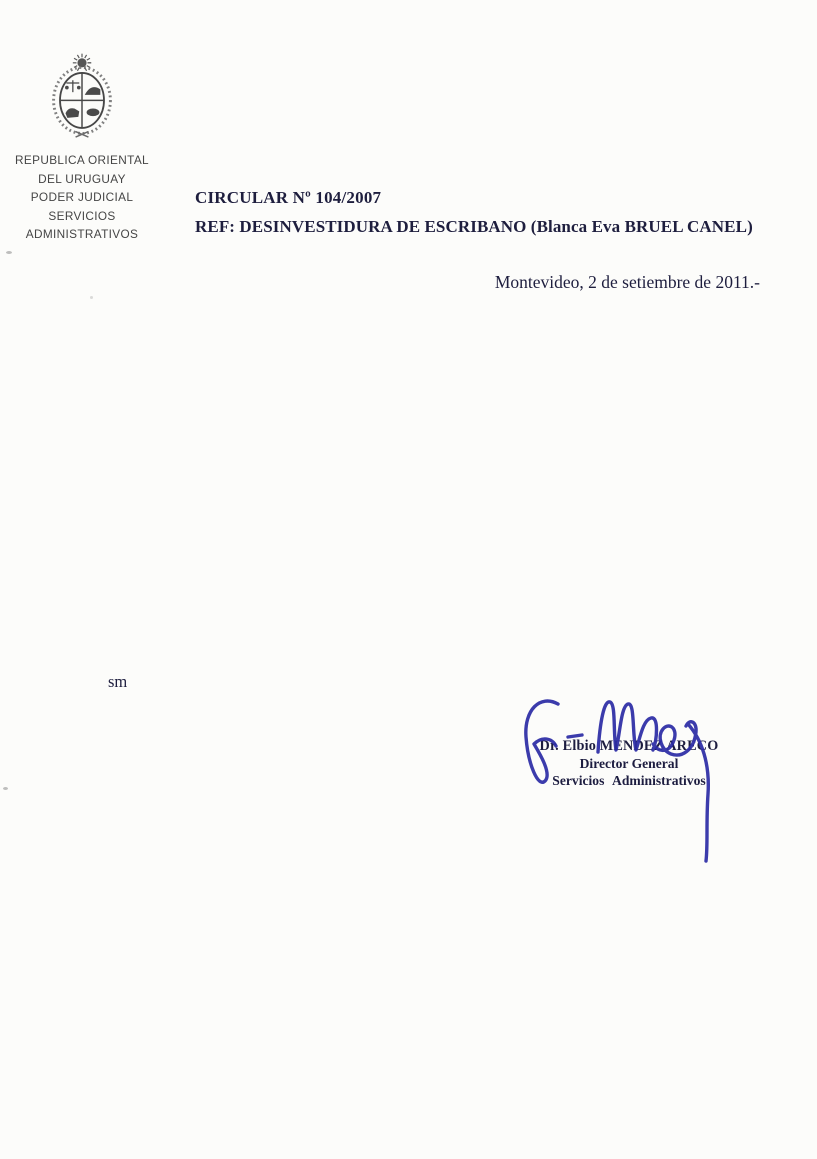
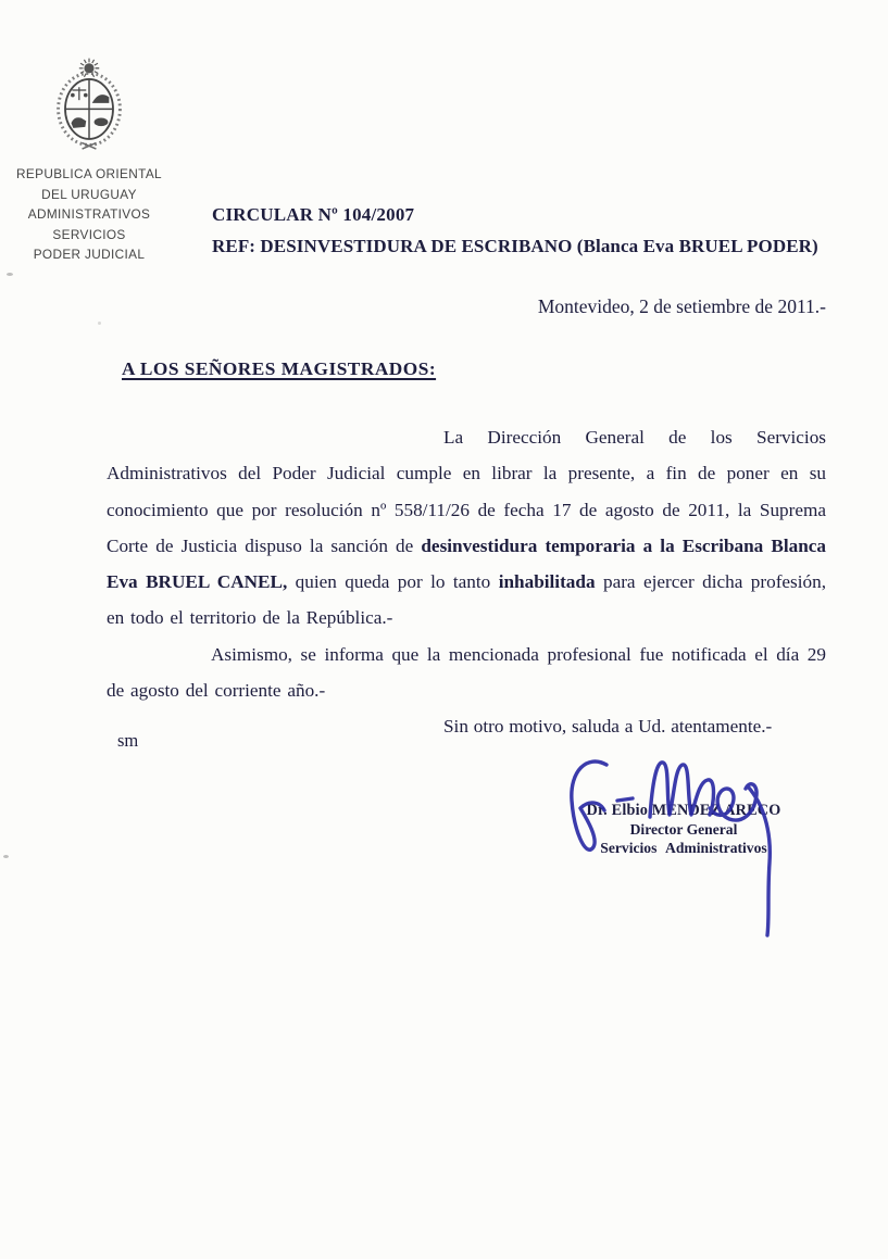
  REPUBLICA ORIENTAL
  DEL URUGUAY
- PODER JUDICIAL
+ ADMINISTRATIVOS
  SERVICIOS
- ADMINISTRATIVOS
+ PODER JUDICIAL
  CIRCULAR Nº 104/2007
- REF: DESINVESTIDURA DE ESCRIBANO (Blanca Eva BRUEL CANEL)
+ REF: DESINVESTIDURA DE ESCRIBANO (Blanca Eva BRUEL PODER)
  Montevideo, 2 de setiembre de 2011.-
+ A LOS SEÑORES MAGISTRADOS:
+ La Dirección General de los Servicios Administrativos del Poder Judicial cumple en librar la presente, a fin de poner en su conocimiento que por resolución nº 558/11/26 de fecha 17 de agosto de 2011, la Suprema Corte de Justicia dispuso la sanción de desinvestidura temporaria a la Escribana Blanca Eva BRUEL CANEL, quien queda por lo tanto inhabilitada para ejercer dicha profesión, en todo el territorio de la República.-
+ Asimismo, se informa que la mencionada profesional fue notificada el día 29 de agosto del corriente año.-
+ Sin otro motivo, saluda a Ud. atentamente.-
  sm
  Director General
  Servicios Administrativos
